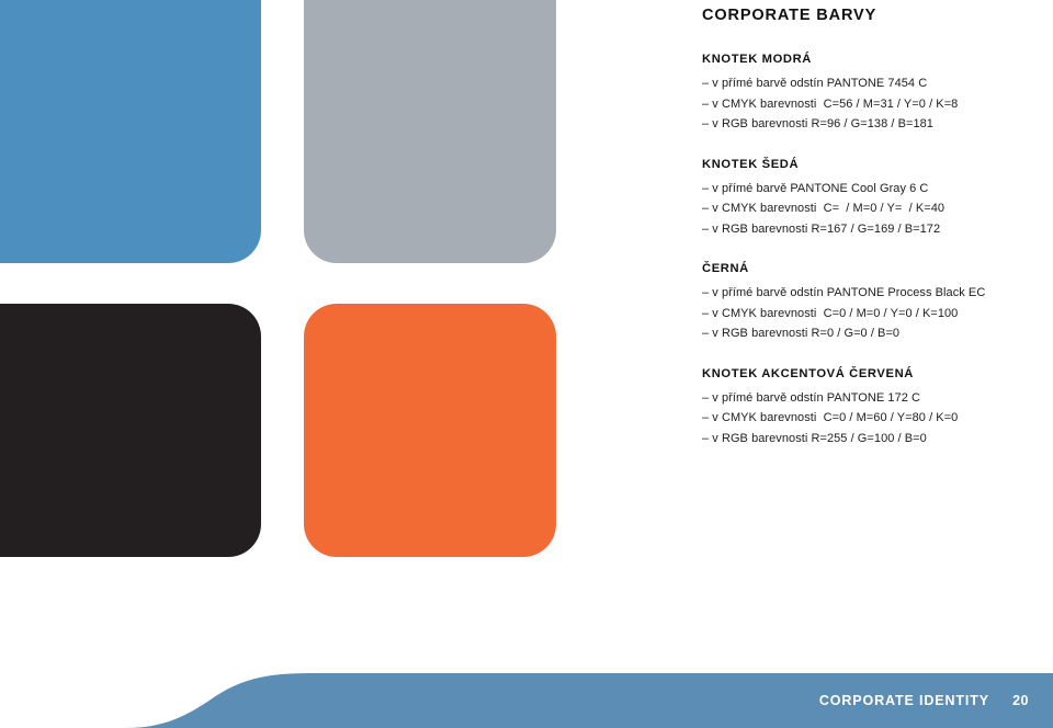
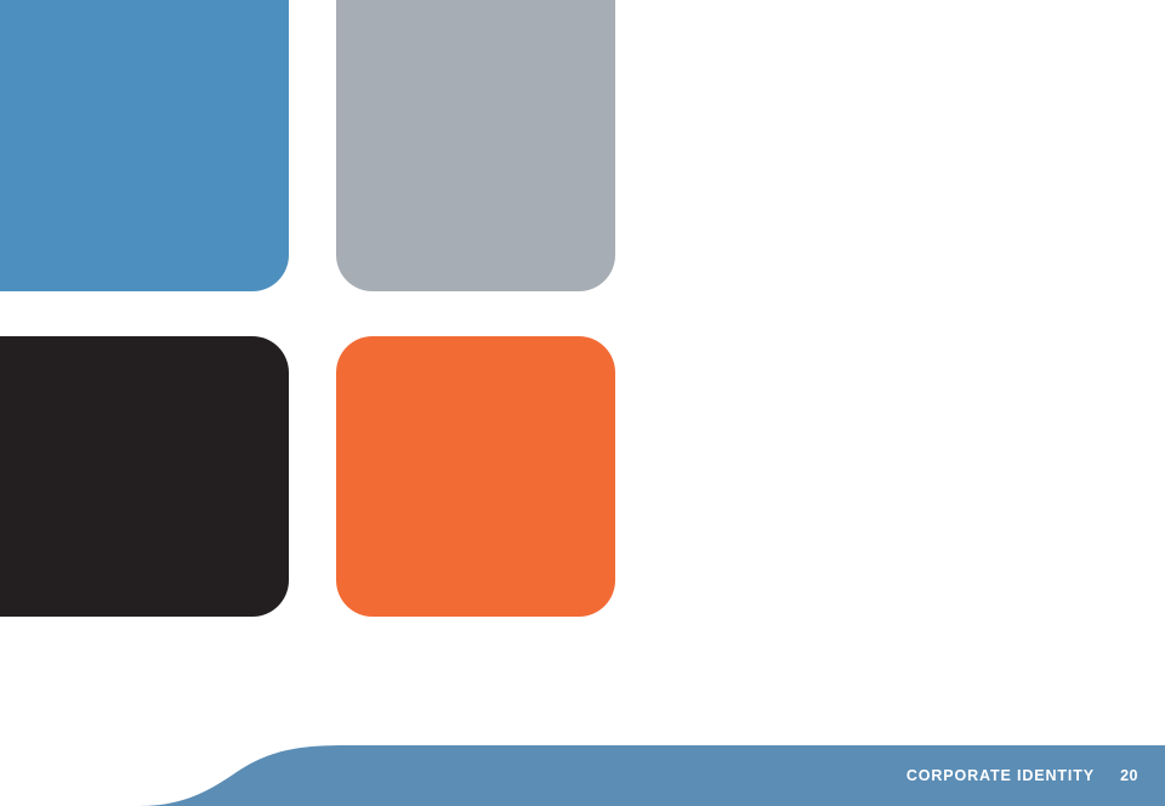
- CORPORATE BARVY
- KNOTEK MODRÁ
- – v přímé barvě odstín PANTONE 7454 C
- – v CMYK barevnosti C=56 / M=31 / Y=0 / K=8
- – v RGB barevnosti R=96 / G=138 / B=181
- KNOTEK ŠEDÁ
- – v přímé barvě PANTONE Cool Gray 6 C
- – v CMYK barevnosti C= / M=0 / Y= / K=40
- – v RGB barevnosti R=167 / G=169 / B=172
- ČERNÁ
- – v přímé barvě odstín PANTONE Process Black EC
- – v CMYK barevnosti C=0 / M=0 / Y=0 / K=100
- – v RGB barevnosti R=0 / G=0 / B=0
- KNOTEK AKCENTOVÁ ČERVENÁ
- – v přímé barvě odstín PANTONE 172 C
- – v CMYK barevnosti C=0 / M=60 / Y=80 / K=0
- – v RGB barevnosti R=255 / G=100 / B=0
  CORPORATE IDENTITY
  20
